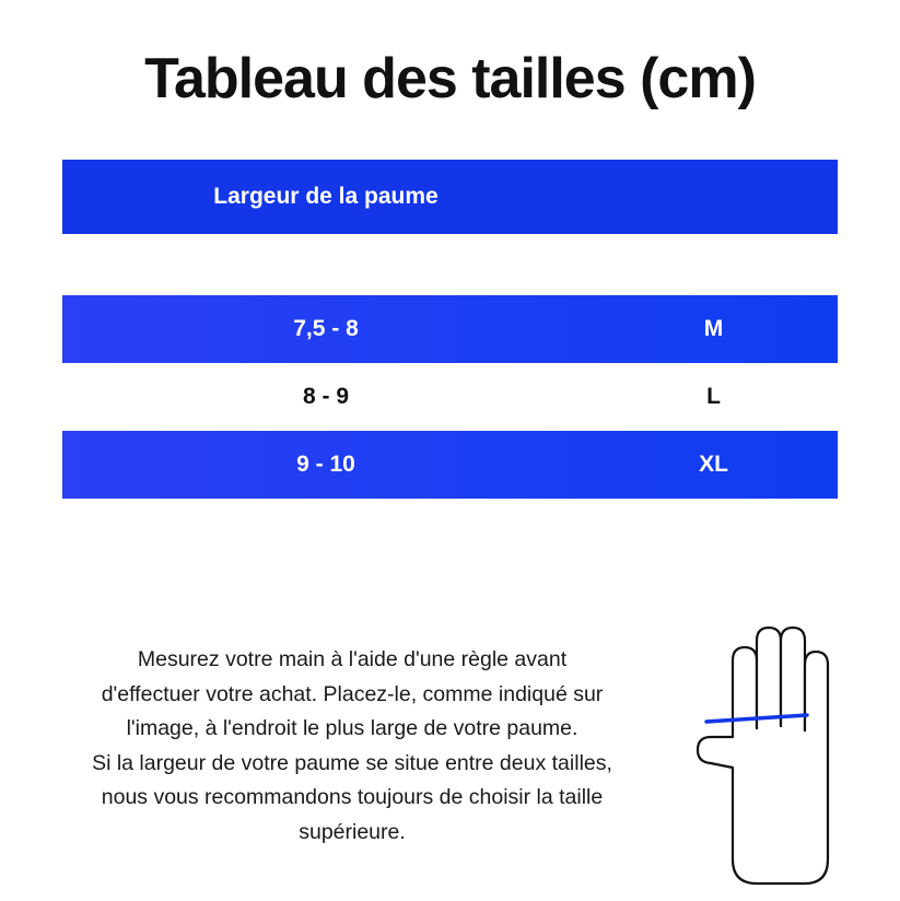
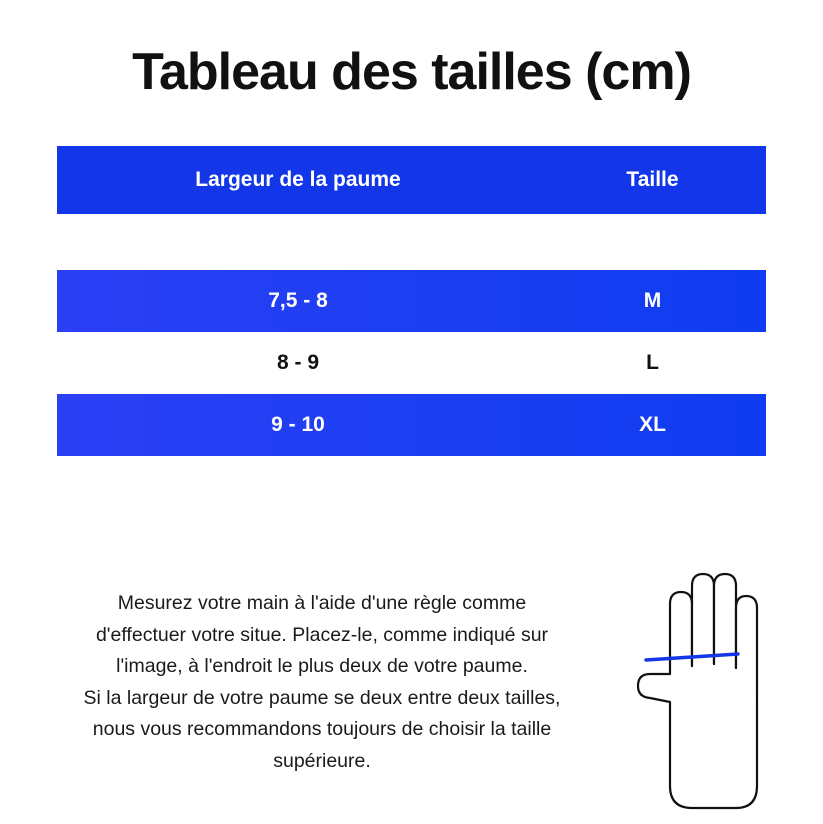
  Tableau des tailles (cm)
  Largeur de la paume
+ Taille
  7,5 - 8
  M
  8 - 9
  L
  9 - 10
  XL
- Mesurez votre main à l'aide d'une règle avant
+ Mesurez votre main à l'aide d'une règle comme
- d'effectuer votre achat. Placez-le, comme indiqué sur
+ d'effectuer votre situe. Placez-le, comme indiqué sur
- l'image, à l'endroit le plus large de votre paume.
+ l'image, à l'endroit le plus deux de votre paume.
- Si la largeur de votre paume se situe entre deux tailles,
+ Si la largeur de votre paume se deux entre deux tailles,
  nous vous recommandons toujours de choisir la taille
  supérieure.
